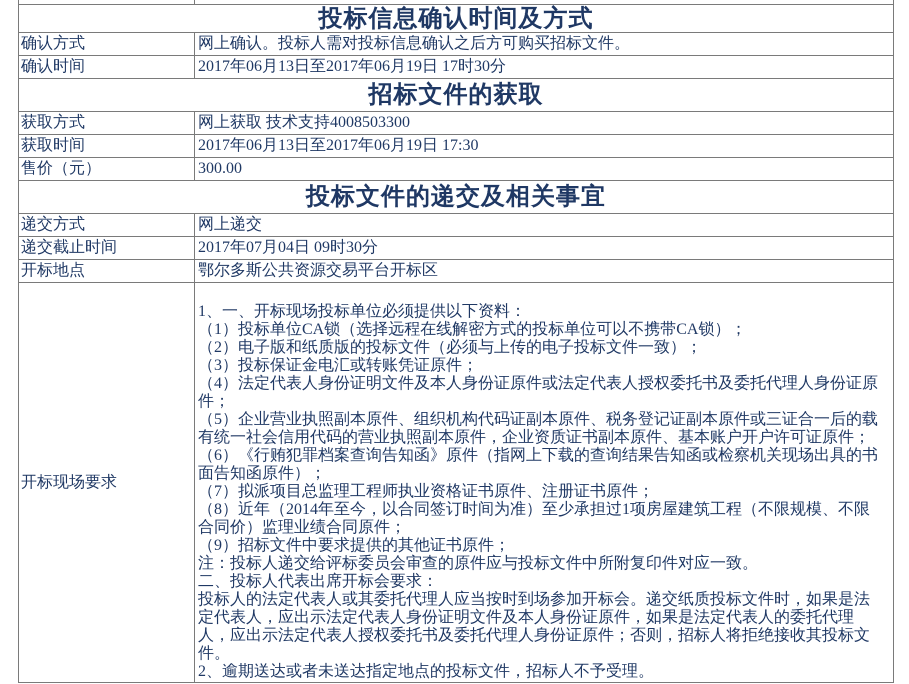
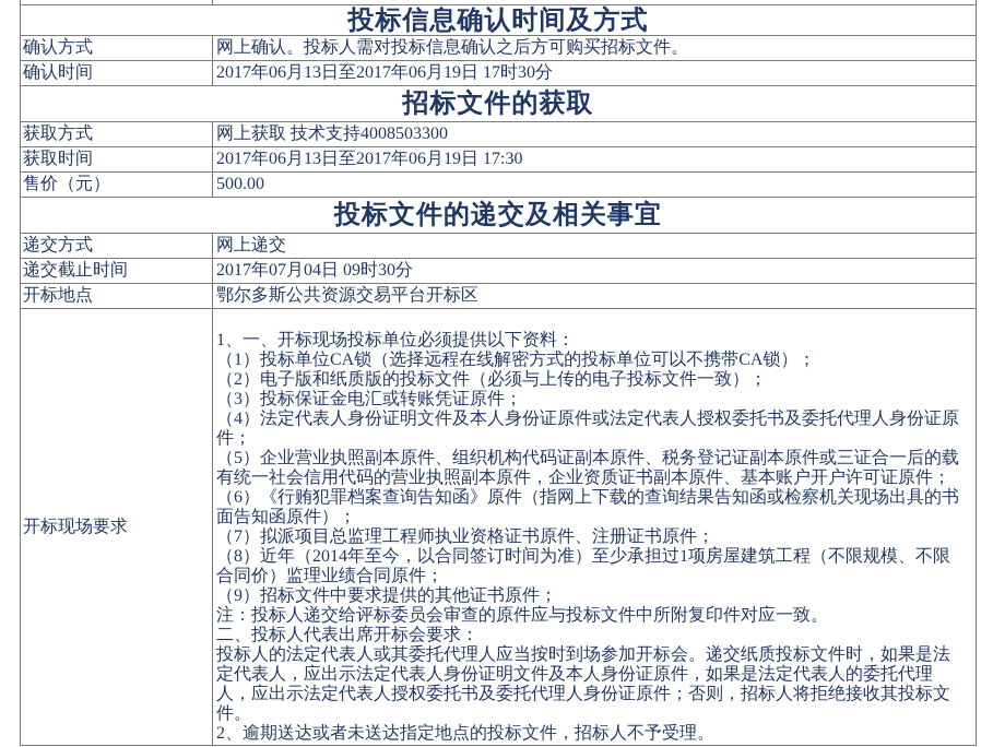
  投标信息确认时间及方式
  确认方式
  网上确认。投标人需对投标信息确认之后方可购买招标文件。
  确认时间
  2017年06月13日至2017年06月19日 17时30分
  招标文件的获取
  获取方式
  网上获取 技术支持4008503300
  获取时间
  2017年06月13日至2017年06月19日 17:30
  售价（元）
- 300.00
+ 500.00
  投标文件的递交及相关事宜
  递交方式
  网上递交
  递交截止时间
  2017年07月04日 09时30分
  开标地点
  鄂尔多斯公共资源交易平台开标区
  开标现场要求
  1、一、开标现场投标单位必须提供以下资料：
  （1）投标单位CA锁（选择远程在线解密方式的投标单位可以不携带CA锁）；
  （2）电子版和纸质版的投标文件（必须与上传的电子投标文件一致）；
  （3）投标保证金电汇或转账凭证原件；
  （4）法定代表人身份证明文件及本人身份证原件或法定代表人授权委托书及委托代理人身份证原件；
  （5）企业营业执照副本原件、组织机构代码证副本原件、税务登记证副本原件或三证合一后的载有统一社会信用代码的营业执照副本原件，企业资质证书副本原件、基本账户开户许可证原件；
  （6）《行贿犯罪档案查询告知函》原件（指网上下载的查询结果告知函或检察机关现场出具的书面告知函原件）；
  （7）拟派项目总监理工程师执业资格证书原件、注册证书原件；
  （8）近年（2014年至今，以合同签订时间为准）至少承担过1项房屋建筑工程（不限规模、不限合同价）监理业绩合同原件；
  （9）招标文件中要求提供的其他证书原件；
  注：投标人递交给评标委员会审查的原件应与投标文件中所附复印件对应一致。
  二、投标人代表出席开标会要求：
  投标人的法定代表人或其委托代理人应当按时到场参加开标会。递交纸质投标文件时，如果是法定代表人，应出示法定代表人身份证明文件及本人身份证原件，如果是法定代表人的委托代理人，应出示法定代表人授权委托书及委托代理人身份证原件；否则，招标人将拒绝接收其投标文件。
  2、逾期送达或者未送达指定地点的投标文件，招标人不予受理。
